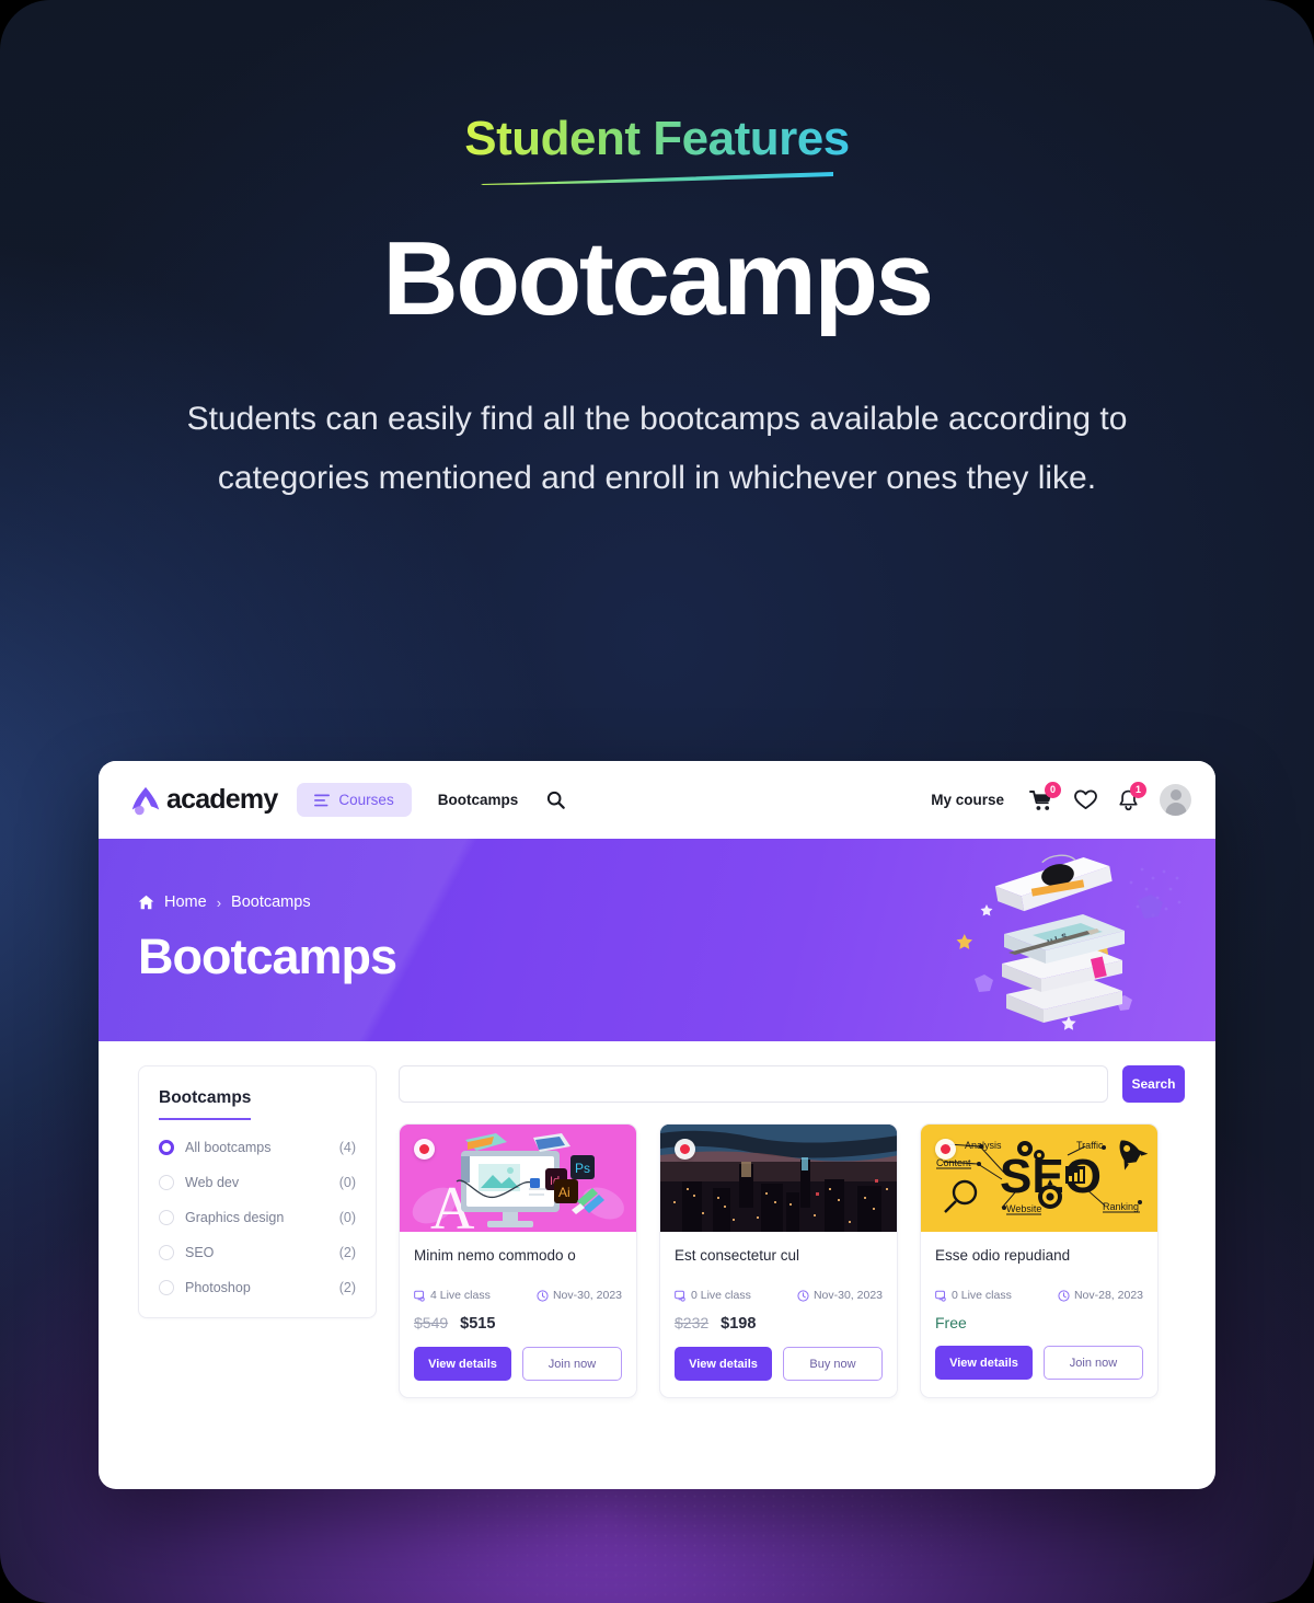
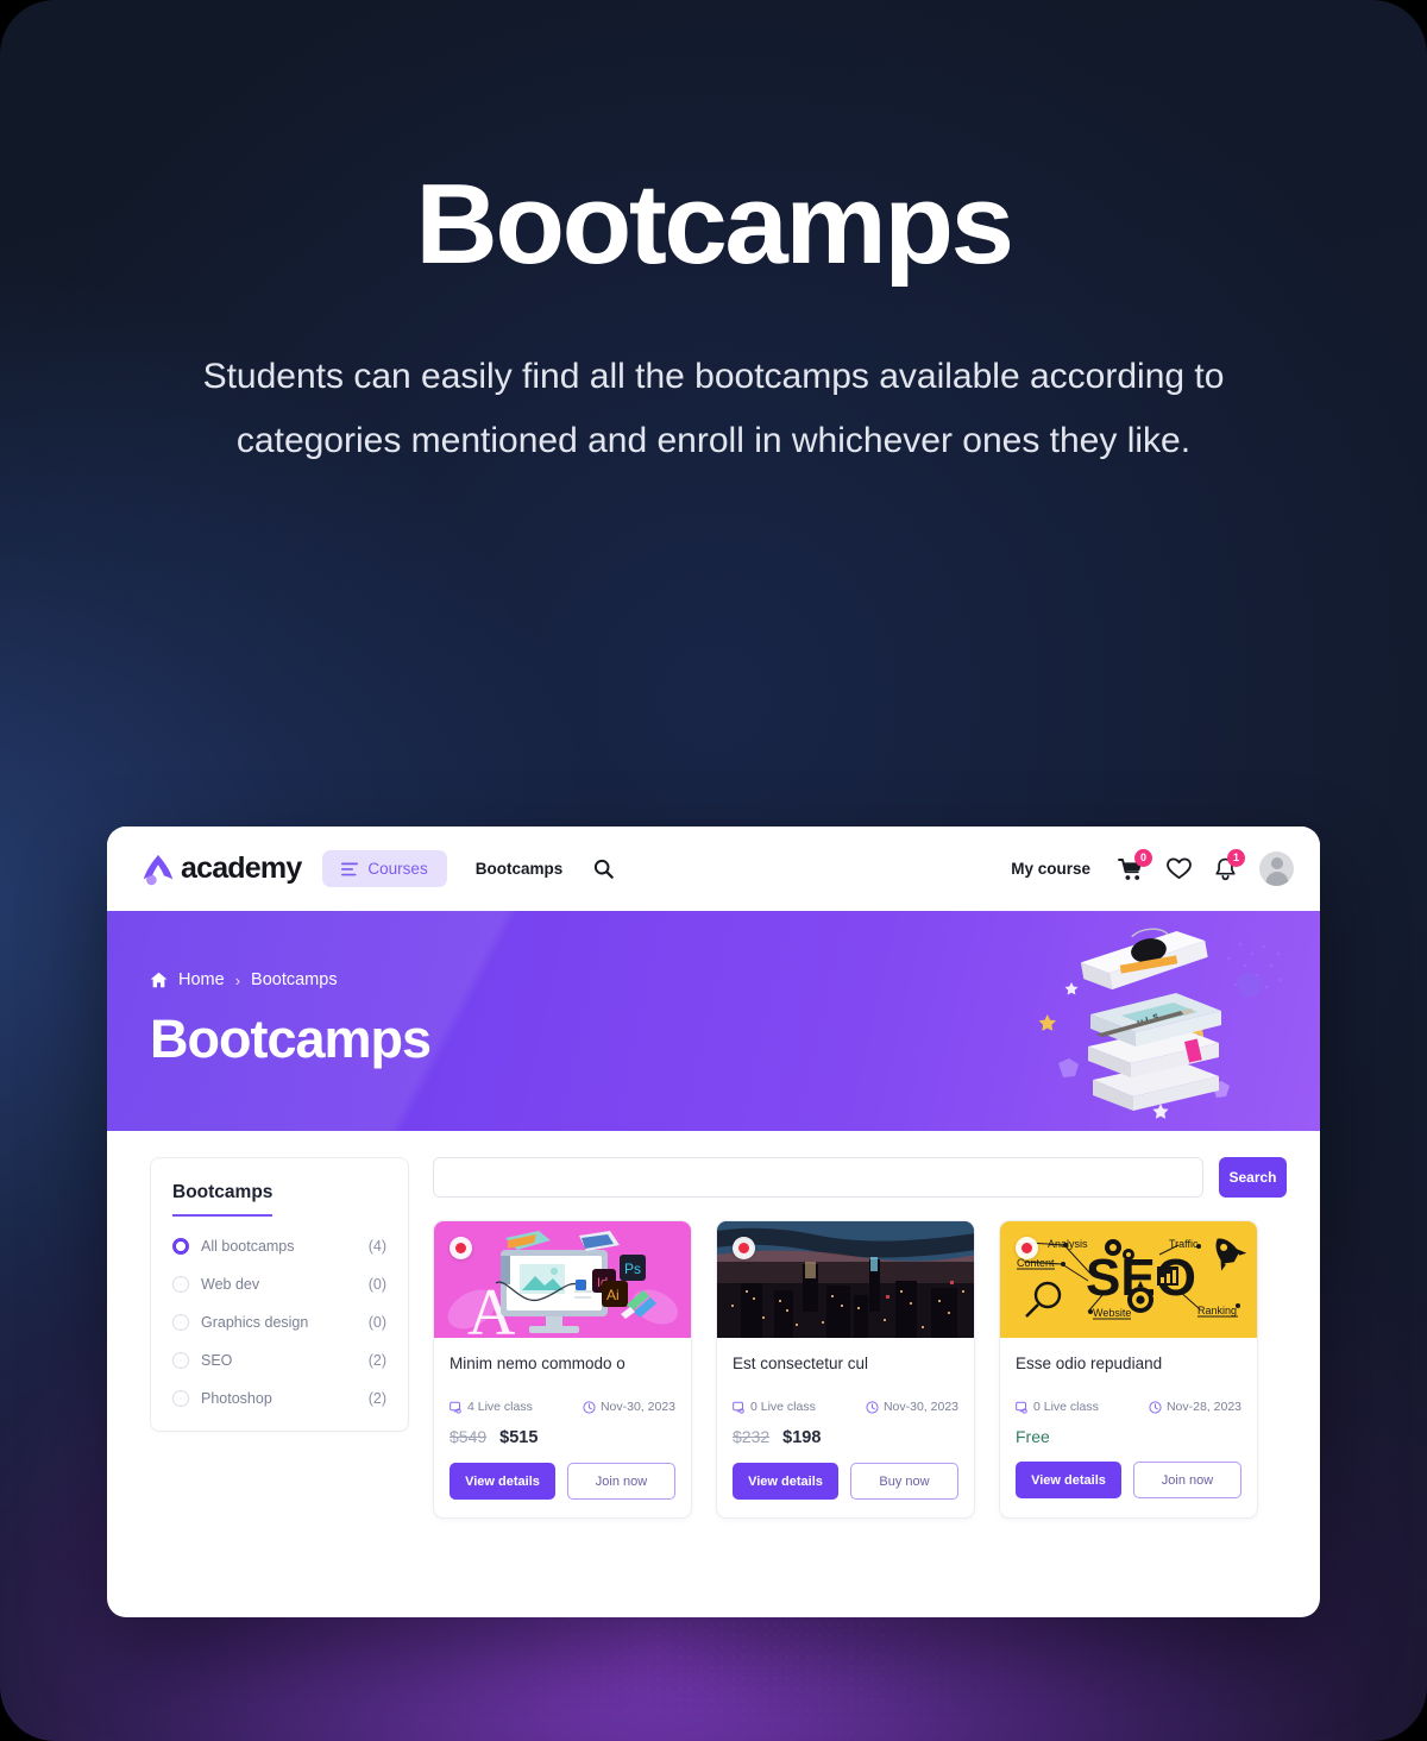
- Student Features
  Bootcamps
  Students can easily find all the bootcamps available according to categories mentioned and enroll in whichever ones they like.
  academy
  Courses
  Bootcamps
  My course
  0
  1
  Bootcamps
  All bootcamps
  (4)
  Web dev
  (0)
  Graphics design
  (0)
  SEO
  (2)
  Photoshop
  (2)
  Search
  A
  Ps
  Ai
  Minim nemo commodo o
  4 Live class
  Nov-30, 2023
  $549
  $515
  View details
  Join now
  Est consectetur cul
  0 Live class
  Nov-30, 2023
  $232
  $198
  View details
  Buy now
  Analysis
  Content
  Traffic
  Website
  Ranking
  Esse odio repudiand
  0 Live class
  Nov-28, 2023
  Free
  View details
  Join now
